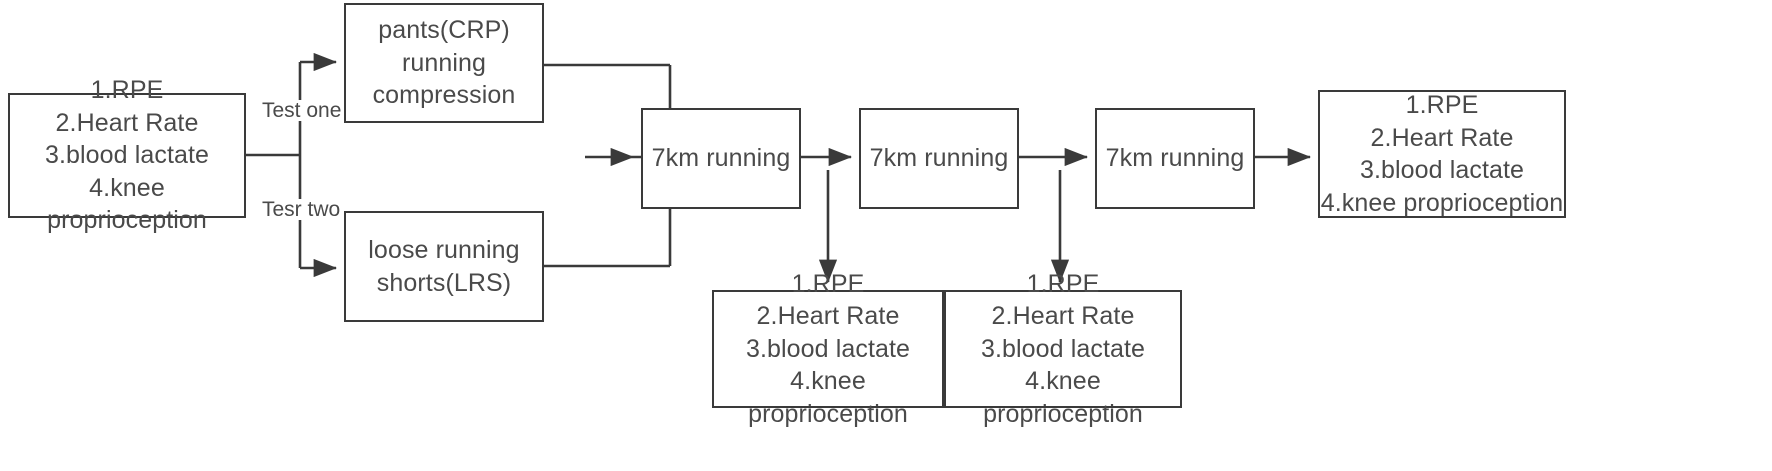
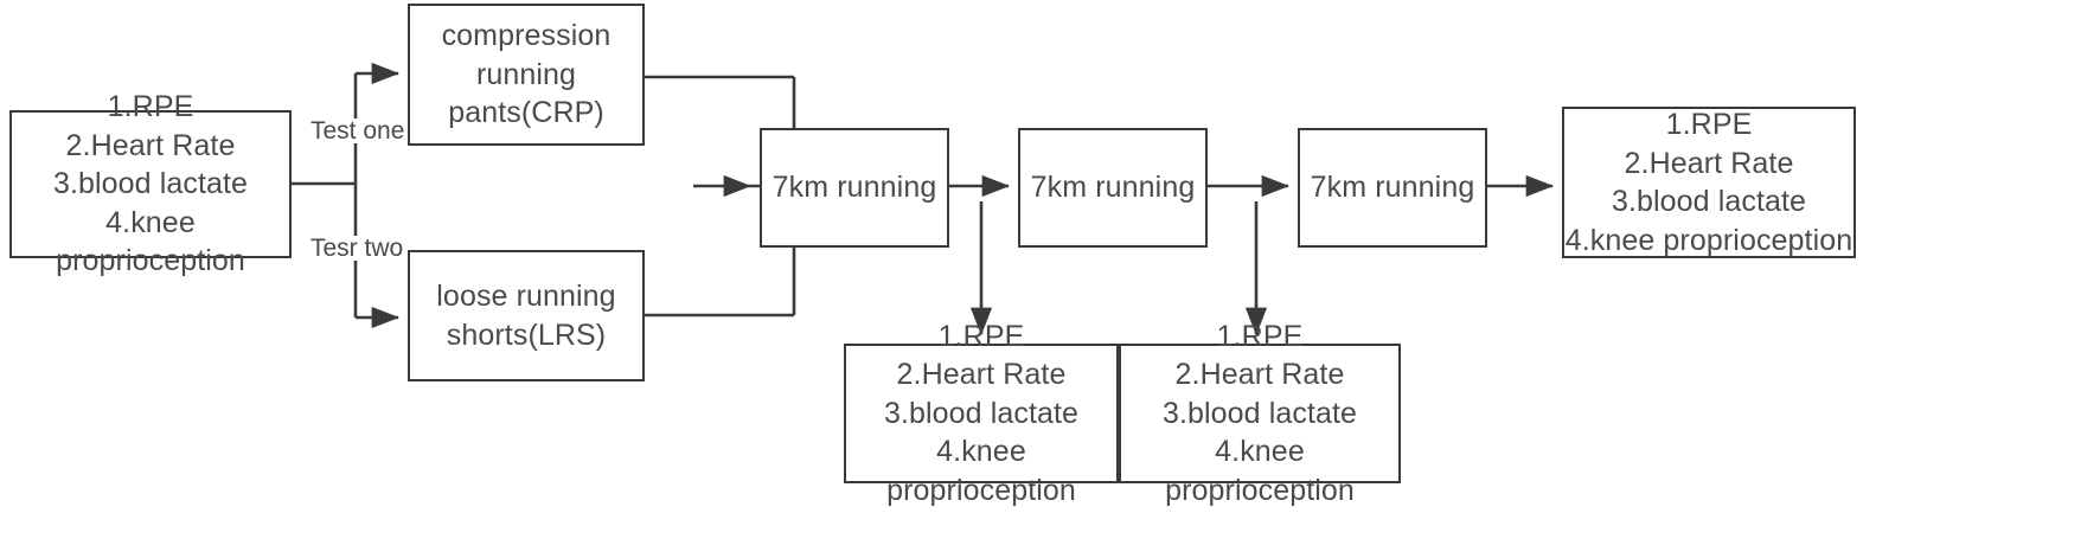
  1.RPE
  2.Heart Rate
  3.blood lactate
  4.knee proprioception
- pants(CRP)
+ compression
  running
- compression
+ pants(CRP)
  loose running
  shorts(LRS)
  7km running
  7km running
  7km running
  1.RPE
  2.Heart Rate
  3.blood lactate
  4.knee proprioception
  1.RPE
  2.Heart Rate
  3.blood lactate
  4.knee proprioception
  1.RPE
  2.Heart Rate
  3.blood lactate
  4.knee proprioception
  Test one
  Tesr two
